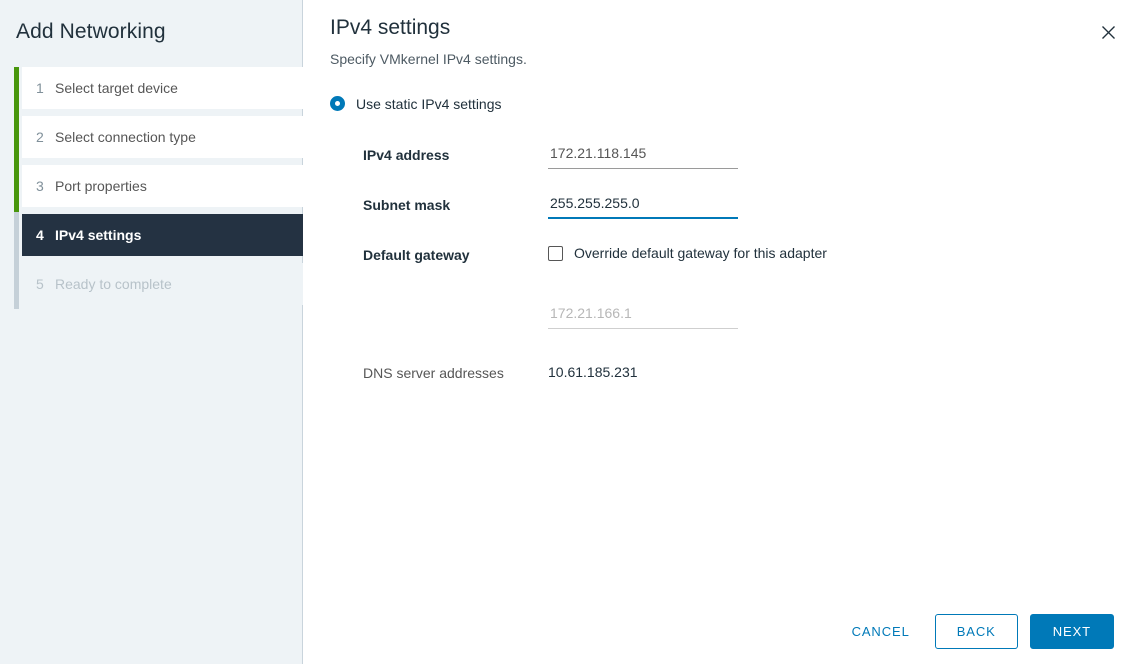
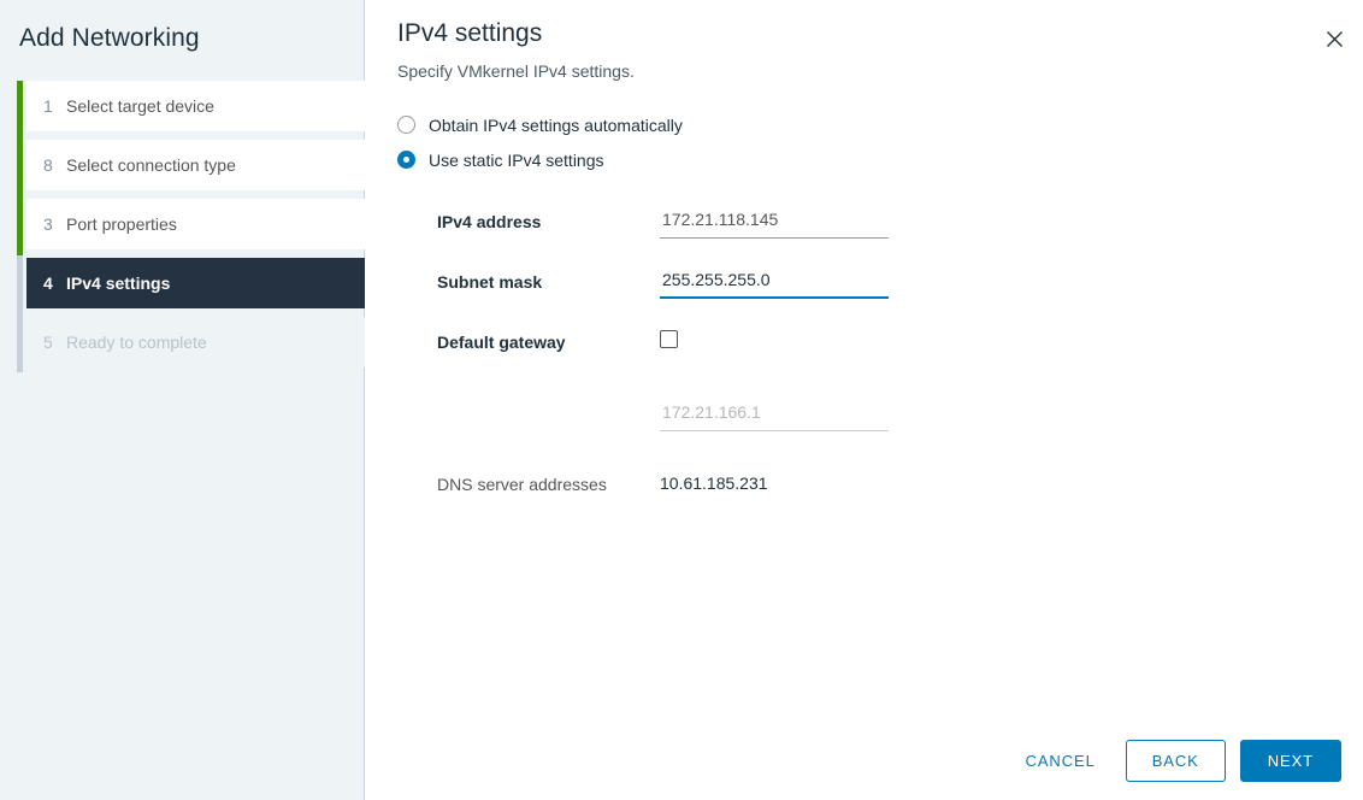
  Add Networking
  1
  Select target device
- 2
+ 8
  Select connection type
  3
  Port properties
  4
  IPv4 settings
  5
  Ready to complete
  IPv4 settings
  Specify VMkernel IPv4 settings.
+ Obtain IPv4 settings automatically
  Use static IPv4 settings
  IPv4 address
  172.21.118.145
  Subnet mask
  255.255.255.0
  Default gateway
- Override default gateway for this adapter
  172.21.166.1
  DNS server addresses
  10.61.185.231
  CANCEL
  BACK
  NEXT
